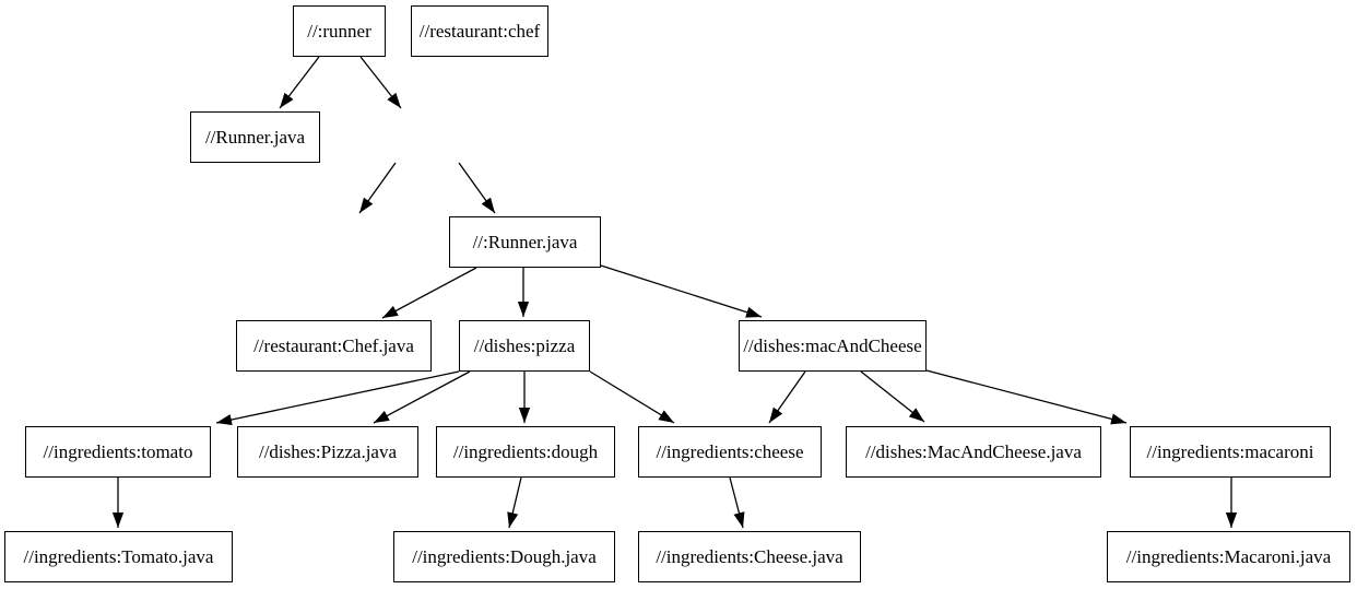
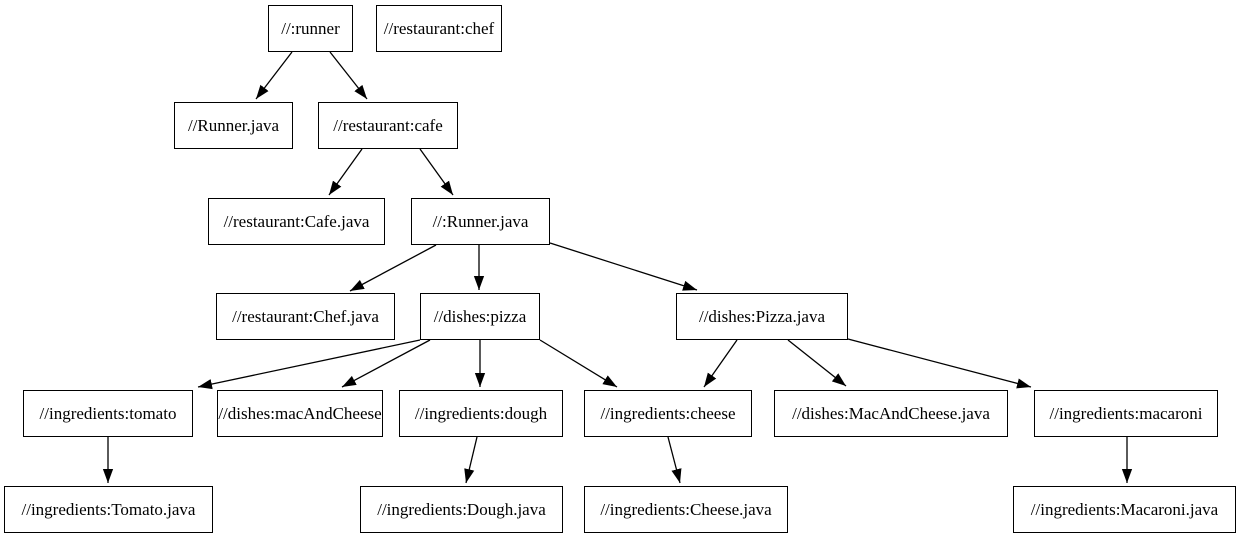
  //:runner
  //restaurant:chef
  //Runner.java
+ //restaurant:cafe
+ //restaurant:Cafe.java
  //:Runner.java
  //restaurant:Chef.java
  //dishes:pizza
- //dishes:macAndCheese
+ //dishes:Pizza.java
  //ingredients:tomato
- //dishes:Pizza.java
+ //dishes:macAndCheese
  //ingredients:dough
  //ingredients:cheese
  //dishes:MacAndCheese.java
  //ingredients:macaroni
  //ingredients:Tomato.java
  //ingredients:Dough.java
  //ingredients:Cheese.java
  //ingredients:Macaroni.java
